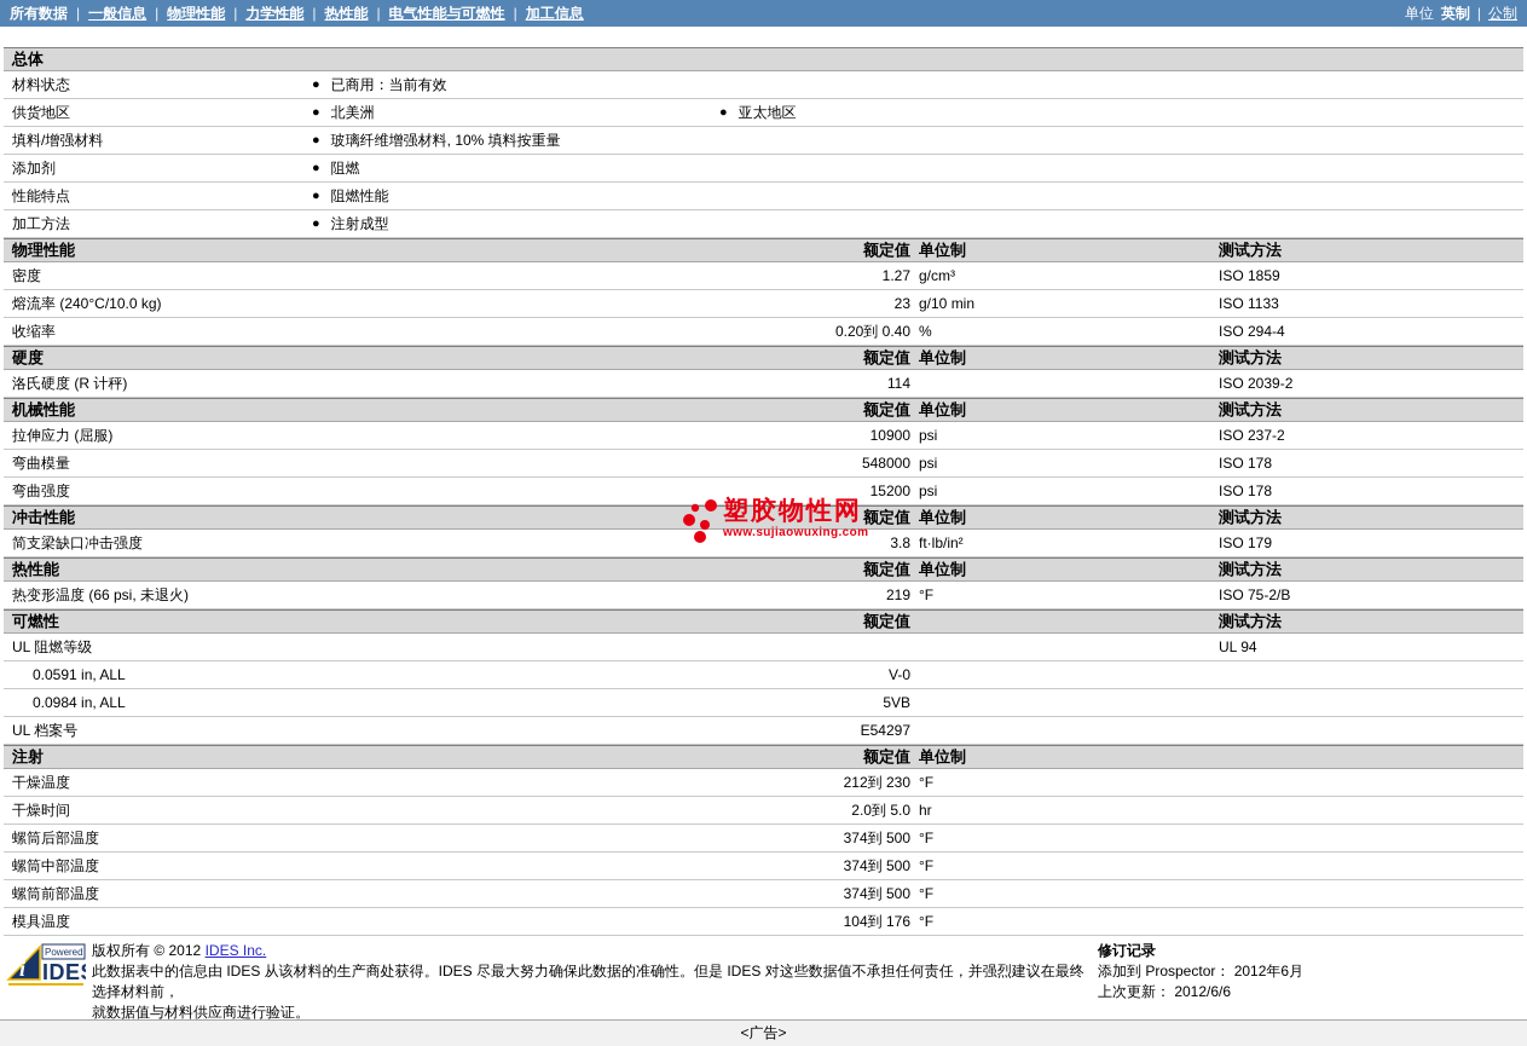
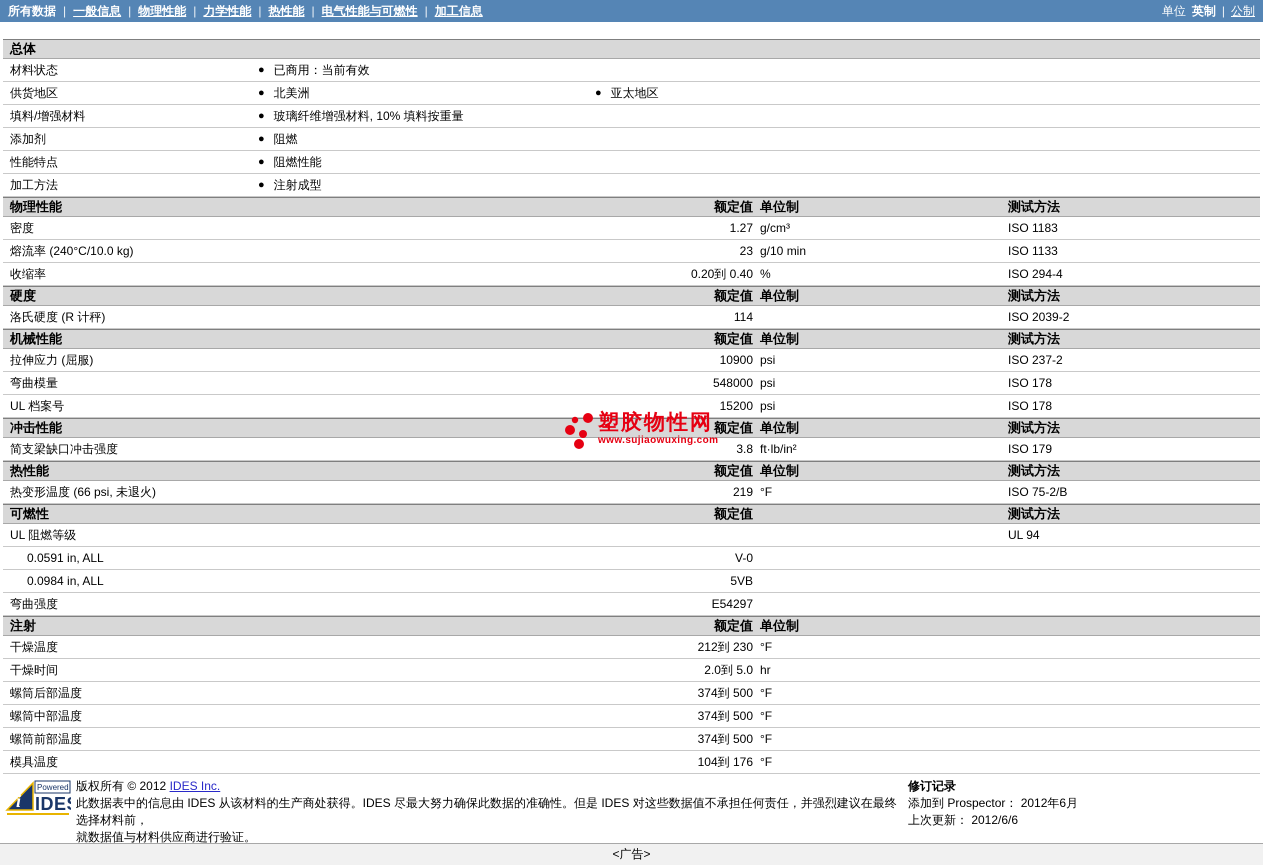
  所有数据
  |
  一般信息
  |
  物理性能
  |
  力学性能
  |
  热性能
  |
  电气性能与可燃性
  |
  加工信息
  单位
  英制
  |
  公制
  总体
  材料状态
  ● 已商用：当前有效
  供货地区
  ● 北美洲
  ● 亚太地区
  填料/增强材料
  ● 玻璃纤维增强材料, 10% 填料按重量
  添加剂
  ● 阻燃
  性能特点
  ● 阻燃性能
  加工方法
  ● 注射成型
  物理性能
  额定值
  单位制
  测试方法
  密度
  1.27
  g/cm³
- ISO 1859
+ ISO 1183
  熔流率 (240°C/10.0 kg)
  23
  g/10 min
  ISO 1133
  收缩率
  0.20到 0.40
  %
  ISO 294-4
  硬度
  额定值
  单位制
  测试方法
  洛氏硬度 (R 计秤)
  114
  ISO 2039-2
  机械性能
  额定值
  单位制
  测试方法
  拉伸应力 (屈服)
  10900
  psi
  ISO 237-2
  弯曲模量
  548000
  psi
  ISO 178
- 弯曲强度
+ UL 档案号
  15200
  psi
  ISO 178
  冲击性能
  额定值
  单位制
  测试方法
  简支梁缺口冲击强度
  3.8
  ft·lb/in²
  ISO 179
  热性能
  额定值
  单位制
  测试方法
  热变形温度 (66 psi, 未退火)
  219
  °F
  ISO 75-2/B
  可燃性
  额定值
  测试方法
  UL 阻燃等级
  UL 94
  0.0591 in, ALL
  V-0
  0.0984 in, ALL
  5VB
- UL 档案号
+ 弯曲强度
  E54297
  注射
  额定值
  单位制
  干燥温度
  212到 230
  °F
  干燥时间
  2.0到 5.0
  hr
  螺筒后部温度
  374到 500
  °F
  螺筒中部温度
  374到 500
  °F
  螺筒前部温度
  374到 500
  °F
  模具温度
  104到 176
  °F
  塑胶物性网
  www.sujiaowuxing.com
  i
  Powered
  IDE
  版权所有 © 2012 IDES Inc.
  此数据表中的信息由 IDES 从该材料的生产商处获得。IDES 尽最大努力确保此数据的准确性。但是 IDES 对这些数据值不承担任何责任，并强烈建议在最终选择材料前，
  就数据值与材料供应商进行验证。
  修订记录
  添加到 Prospector： 2012年6月
  上次更新： 2012/6/6
  <广告>
